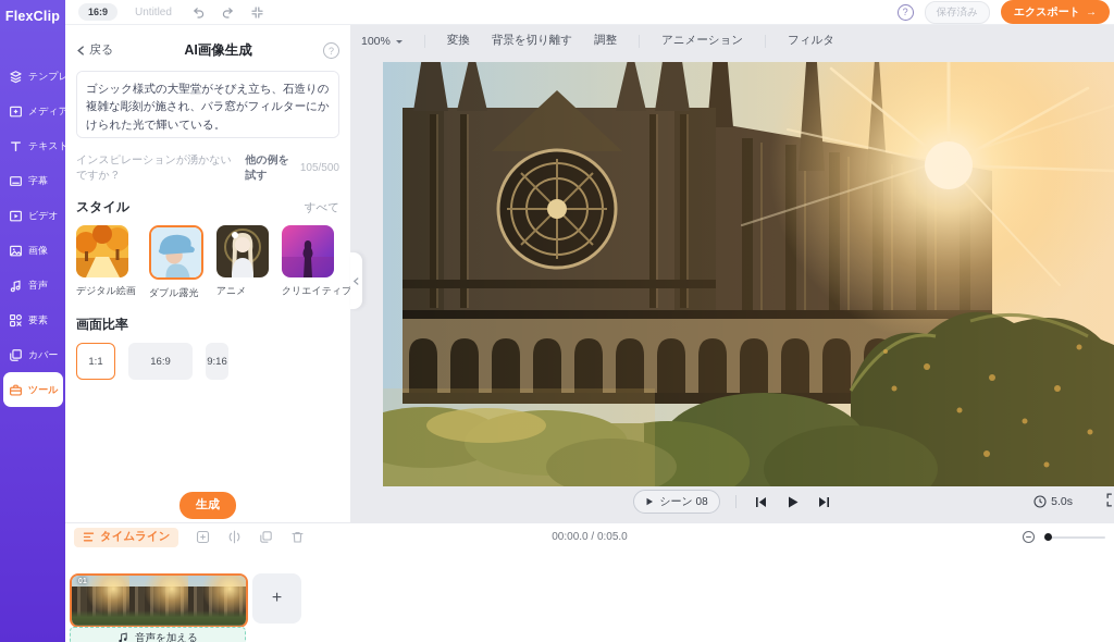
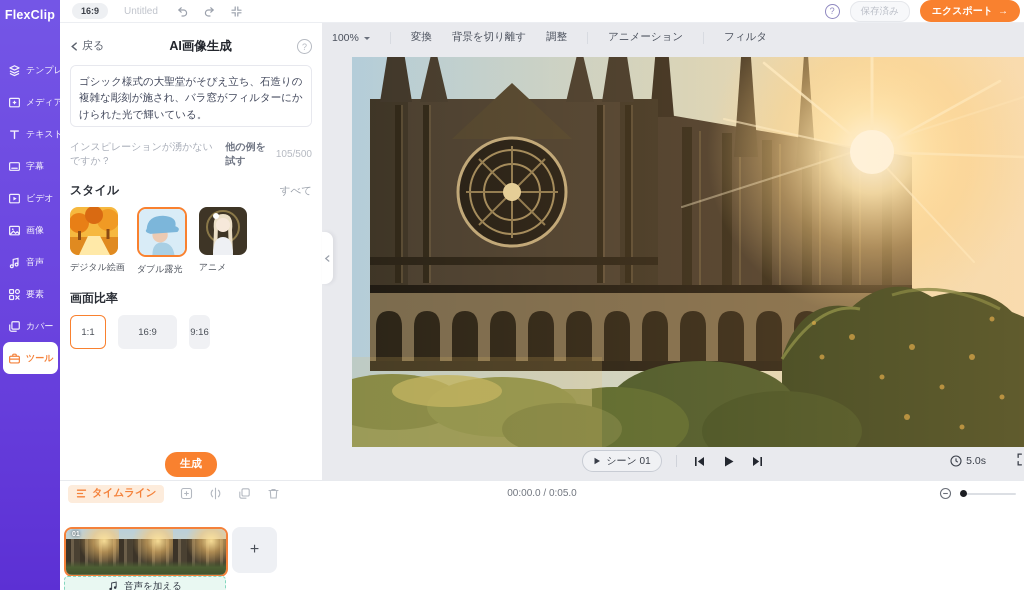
  FlexClip
  テンプレ...
  メディア
  テキスト
  字幕
  ビデオ
  画像
  音声
  要素
  カバー
  ツール
  16:9
  Untitled
  ?
  保存済み
  エクスポート
  →
  戻る
  AI画像生成
  ?
  インスピレーションが湧かないですか？
  他の例を試す
  105/500
  スタイル
  すべて
  デジタル絵画
  ダブル露光
  アニメ
- クリエイティブ
  画面比率
  1:1
  16:9
  9:16
  生成
  100%
  変換
  背景を切り離す
  調整
  アニメーション
  フィルタ
- シーン 08
+ シーン 01
  5.0s
  タイムライン
  00:00.0 / 0:05.0
  +
  音声を加える
